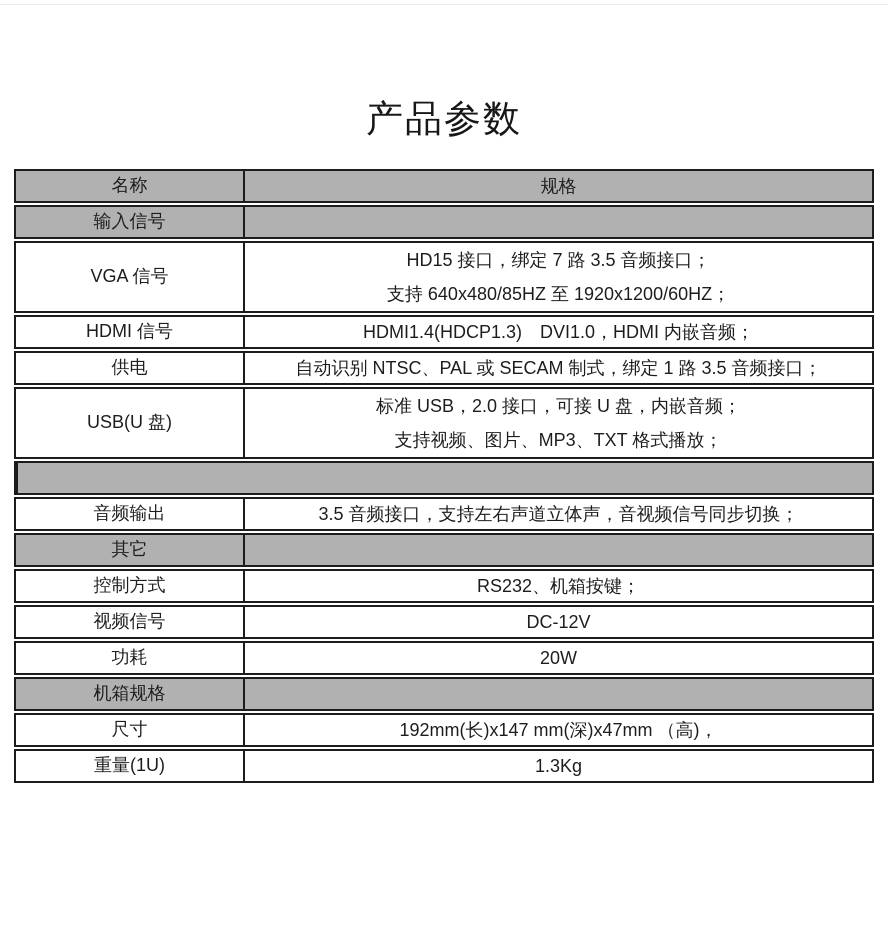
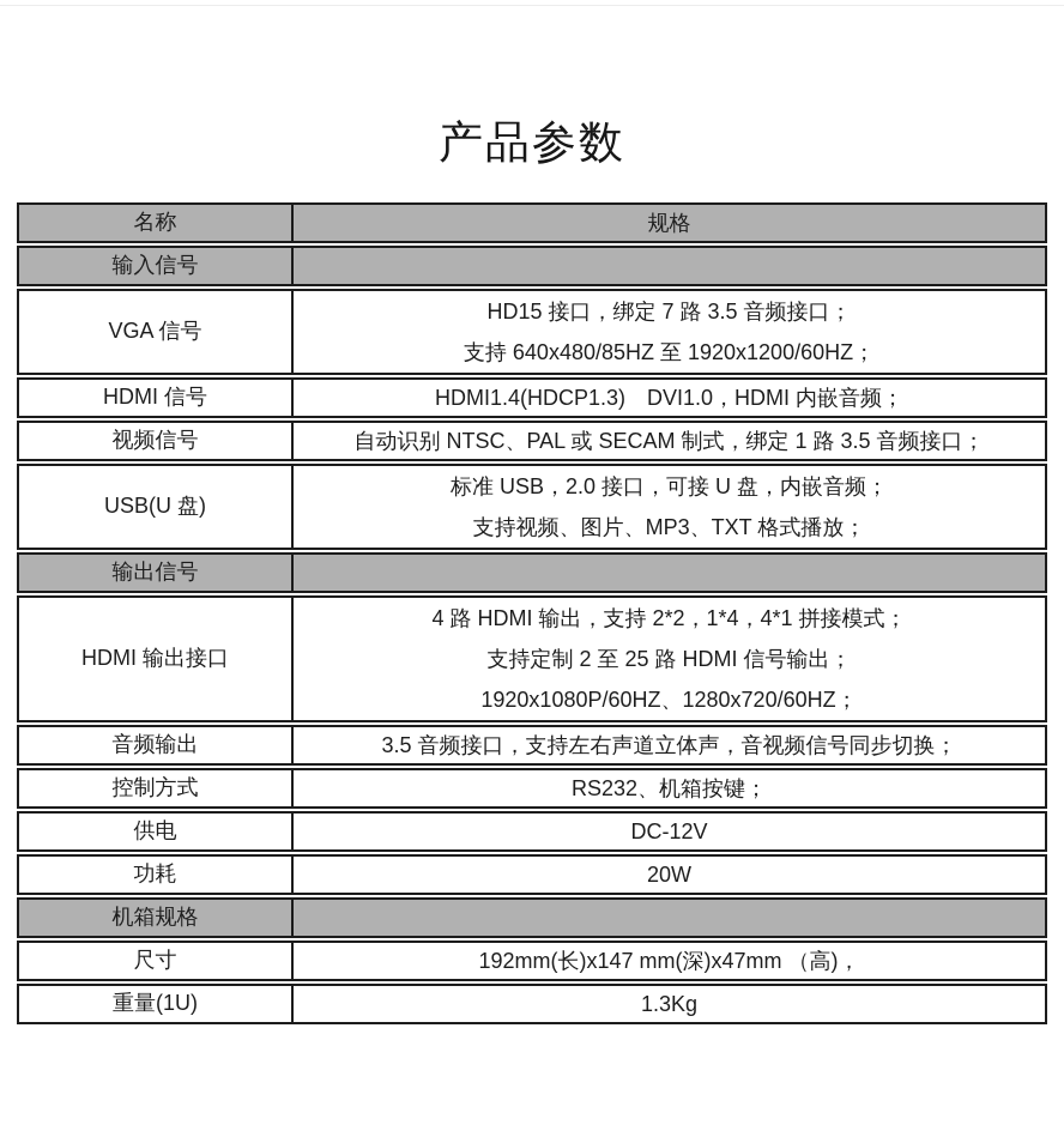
  产品参数
  名称
  规格
  输入信号
  VGA 信号
  HD15 接口，绑定 7 路 3.5 音频接口；
  支持 640x480/85HZ 至 1920x1200/60HZ；
  HDMI 信号
  HDMI1.4(HDCP1.3) DVI1.0，HDMI 内嵌音频；
- 供电
+ 视频信号
  自动识别 NTSC、PAL 或 SECAM 制式，绑定 1 路 3.5 音频接口；
  USB(U 盘)
  标准 USB，2.0 接口，可接 U 盘，内嵌音频；
  支持视频、图片、MP3、TXT 格式播放；
+ 输出信号
+ HDMI 输出接口
+ 4 路 HDMI 输出，支持 2*2，1*4，4*1 拼接模式；
+ 支持定制 2 至 25 路 HDMI 信号输出；
+ 1920x1080P/60HZ、1280x720/60HZ；
  音频输出
  3.5 音频接口，支持左右声道立体声，音视频信号同步切换；
- 其它
  控制方式
  RS232、机箱按键；
- 视频信号
+ 供电
  DC-12V
  功耗
  20W
  机箱规格
  尺寸
  192mm(长)x147 mm(深)x47mm （高)，
  重量(1U)
  1.3Kg
